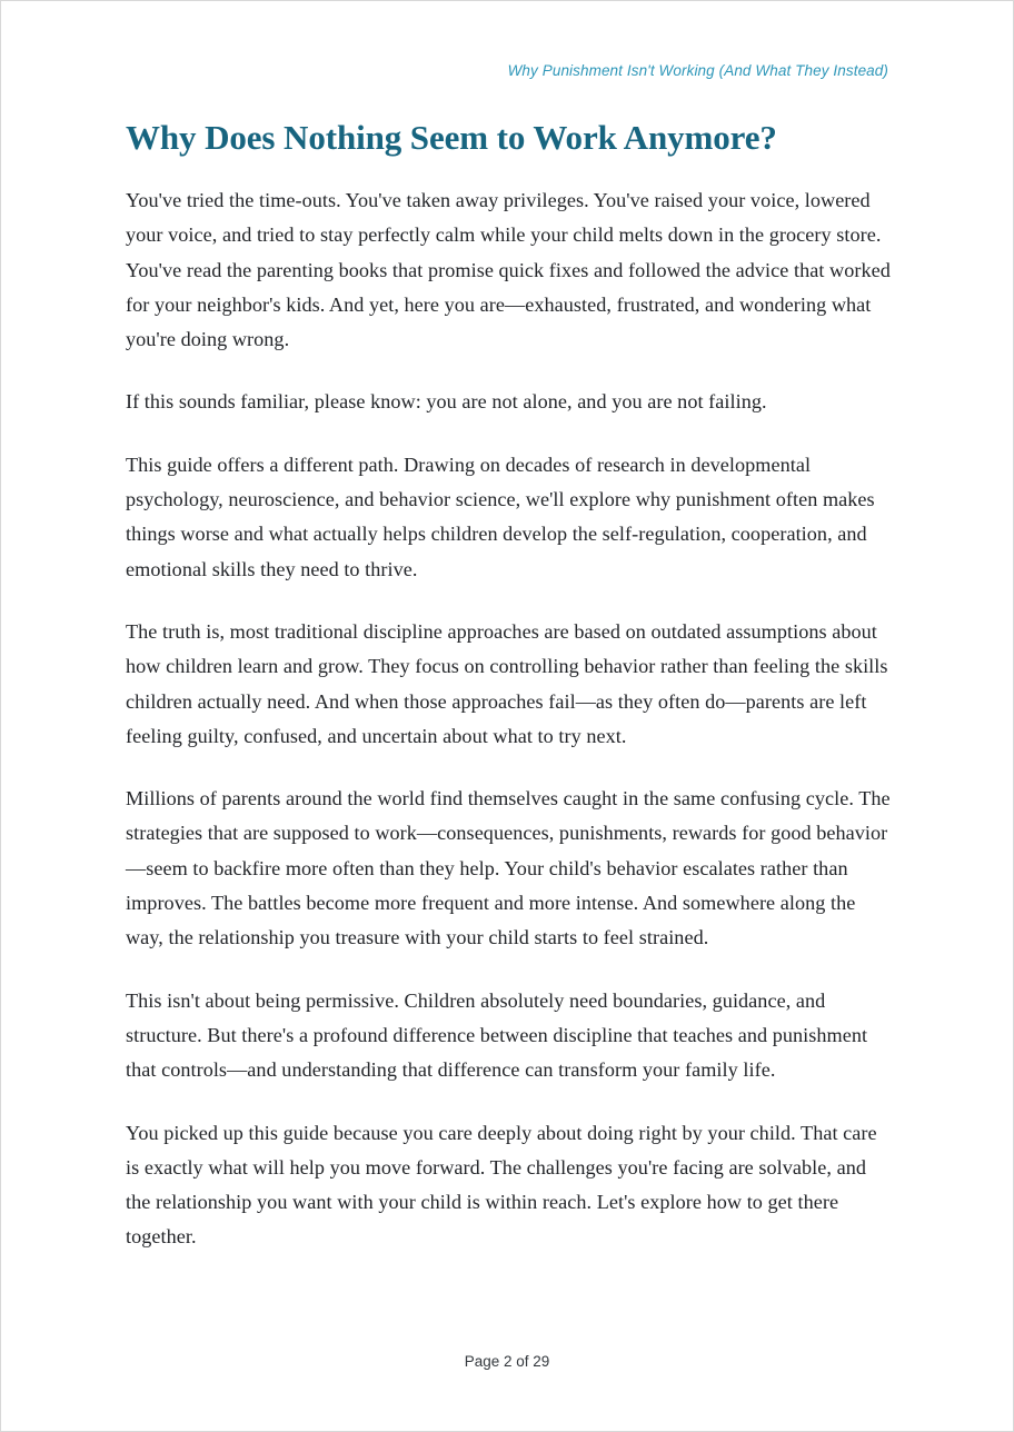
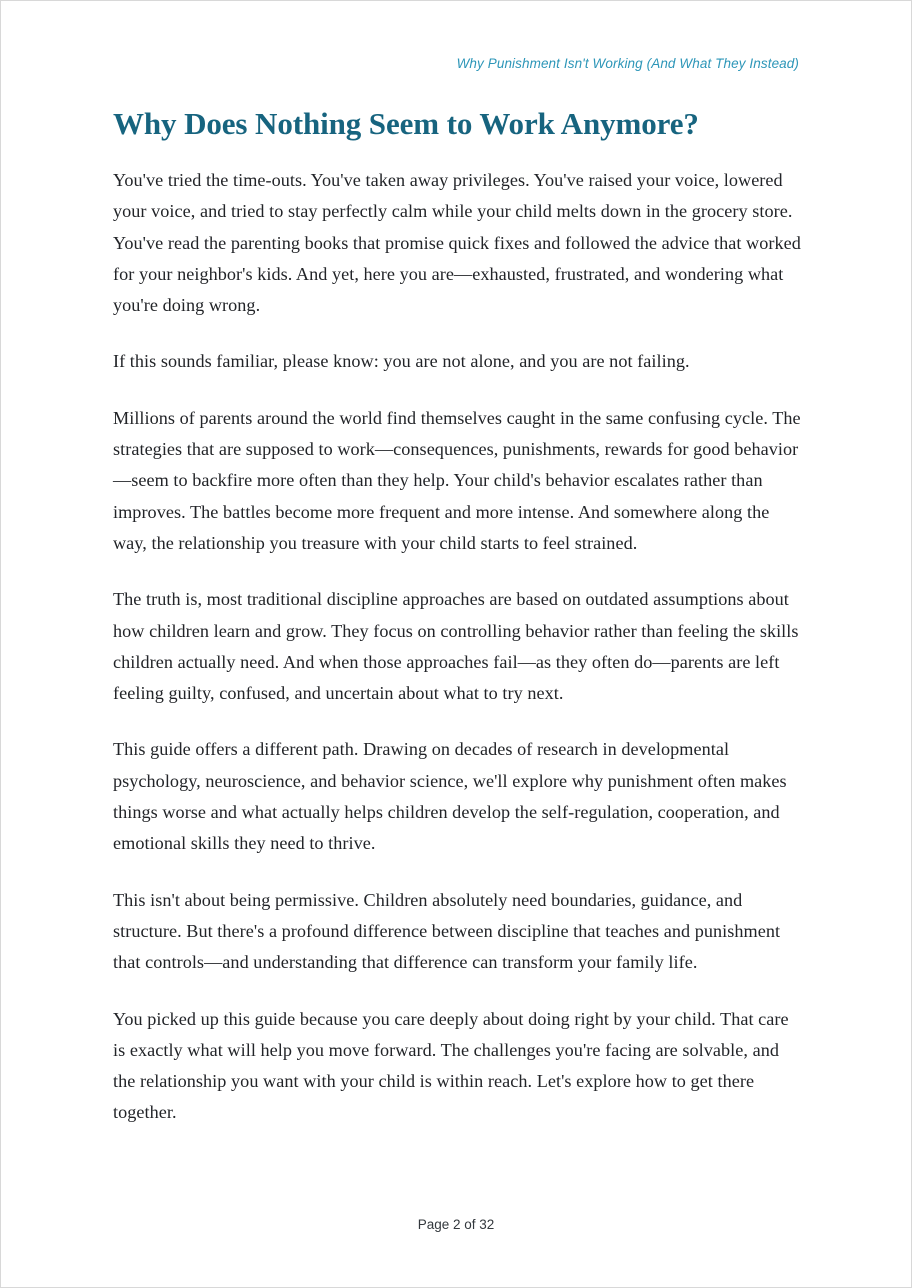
  Why Punishment Isn't Working (And What They Instead)
  Why Does Nothing Seem to Work Anymore?
  You've tried the time-outs. You've taken away privileges. You've raised your voice, lowered your voice, and tried to stay perfectly calm while your child melts down in the grocery store. You've read the parenting books that promise quick fixes and followed the advice that worked for your neighbor's kids. And yet, here you are—exhausted, frustrated, and wondering what you're doing wrong.
  If this sounds familiar, please know: you are not alone, and you are not failing.
- This guide offers a different path. Drawing on decades of research in developmental psychology, neuroscience, and behavior science, we'll explore why punishment often makes things worse and what actually helps children develop the self-regulation, cooperation, and emotional skills they need to thrive.
+ Millions of parents around the world find themselves caught in the same confusing cycle. The strategies that are supposed to work—consequences, punishments, rewards for good behavior—seem to backfire more often than they help. Your child's behavior escalates rather than improves. The battles become more frequent and more intense. And somewhere along the way, the relationship you treasure with your child starts to feel strained.
  The truth is, most traditional discipline approaches are based on outdated assumptions about how children learn and grow. They focus on controlling behavior rather than feeling the skills children actually need. And when those approaches fail—as they often do—parents are left feeling guilty, confused, and uncertain about what to try next.
- Millions of parents around the world find themselves caught in the same confusing cycle. The strategies that are supposed to work—consequences, punishments, rewards for good behavior—seem to backfire more often than they help. Your child's behavior escalates rather than improves. The battles become more frequent and more intense. And somewhere along the way, the relationship you treasure with your child starts to feel strained.
+ This guide offers a different path. Drawing on decades of research in developmental psychology, neuroscience, and behavior science, we'll explore why punishment often makes things worse and what actually helps children develop the self-regulation, cooperation, and emotional skills they need to thrive.
  This isn't about being permissive. Children absolutely need boundaries, guidance, and structure. But there's a profound difference between discipline that teaches and punishment that controls—and understanding that difference can transform your family life.
  You picked up this guide because you care deeply about doing right by your child. That care is exactly what will help you move forward. The challenges you're facing are solvable, and the relationship you want with your child is within reach. Let's explore how to get there together.
- Page 2 of 29
+ Page 2 of 32
